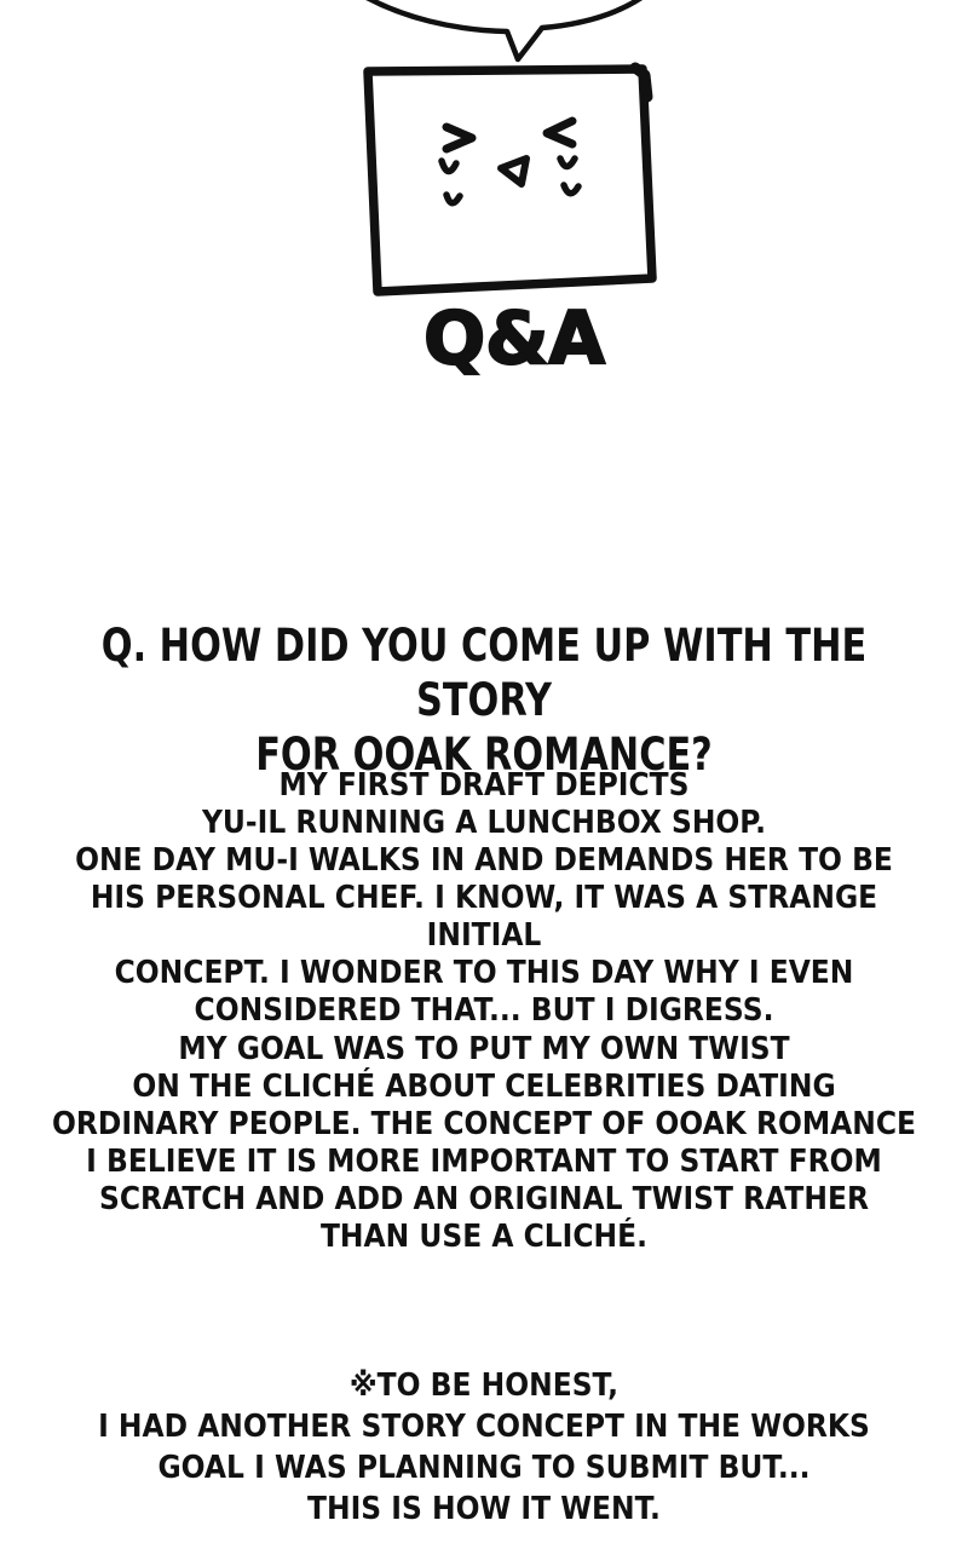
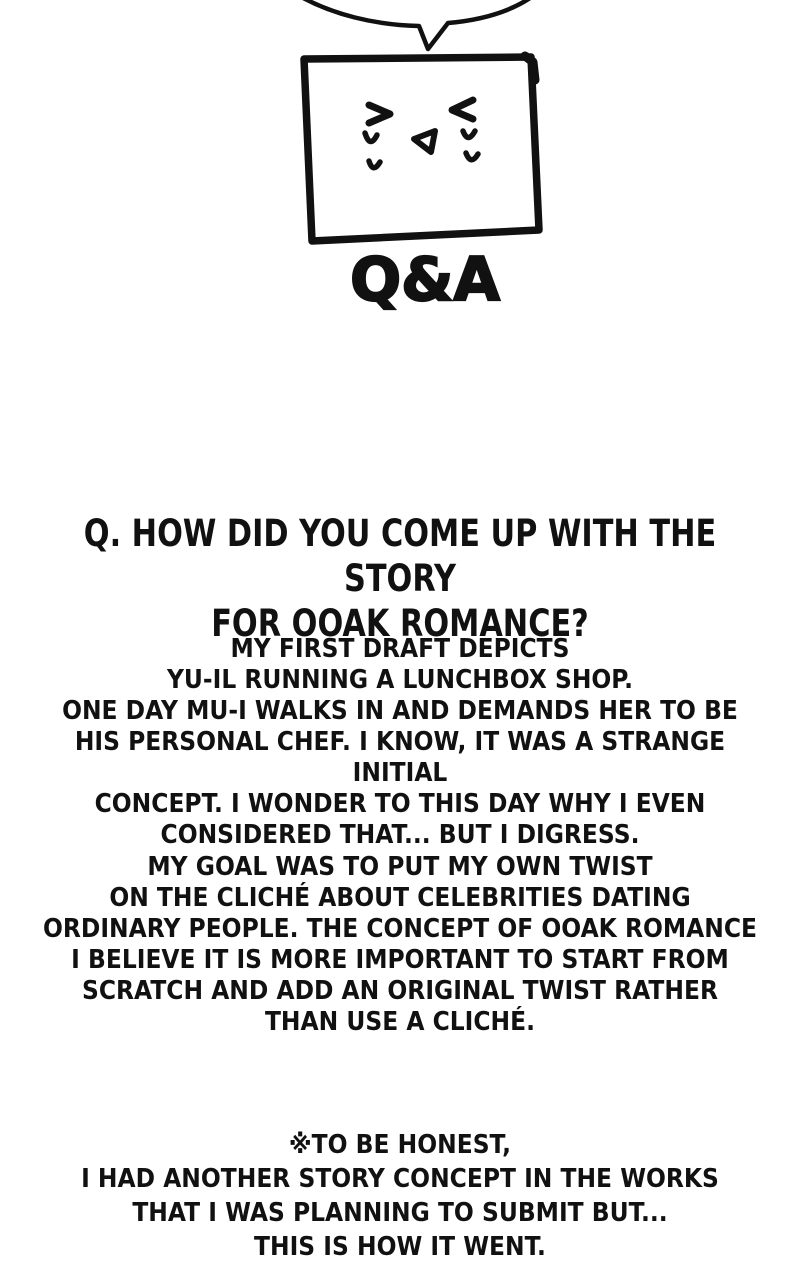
  Q&A
  Q. HOW DID YOU COME UP WITH THE STORY
  FOR OOAK ROMANCE?
  MY FIRST DRAFT DEPICTS
  YU-IL RUNNING A LUNCHBOX SHOP.
  ONE DAY MU-I WALKS IN AND DEMANDS HER TO BE
  HIS PERSONAL CHEF. I KNOW, IT WAS A STRANGE INITIAL
  CONCEPT. I WONDER TO THIS DAY WHY I EVEN
  CONSIDERED THAT... BUT I DIGRESS.
  MY GOAL WAS TO PUT MY OWN TWIST
  ON THE CLICHÉ ABOUT CELEBRITIES DATING
  ORDINARY PEOPLE. THE CONCEPT OF OOAK ROMANCE
  I BELIEVE IT IS MORE IMPORTANT TO START FROM
  SCRATCH AND ADD AN ORIGINAL TWIST RATHER
  THAN USE A CLICHÉ.
  ※TO BE HONEST,
  I HAD ANOTHER STORY CONCEPT IN THE WORKS
- GOAL I WAS PLANNING TO SUBMIT BUT...
+ THAT I WAS PLANNING TO SUBMIT BUT...
  THIS IS HOW IT WENT.
